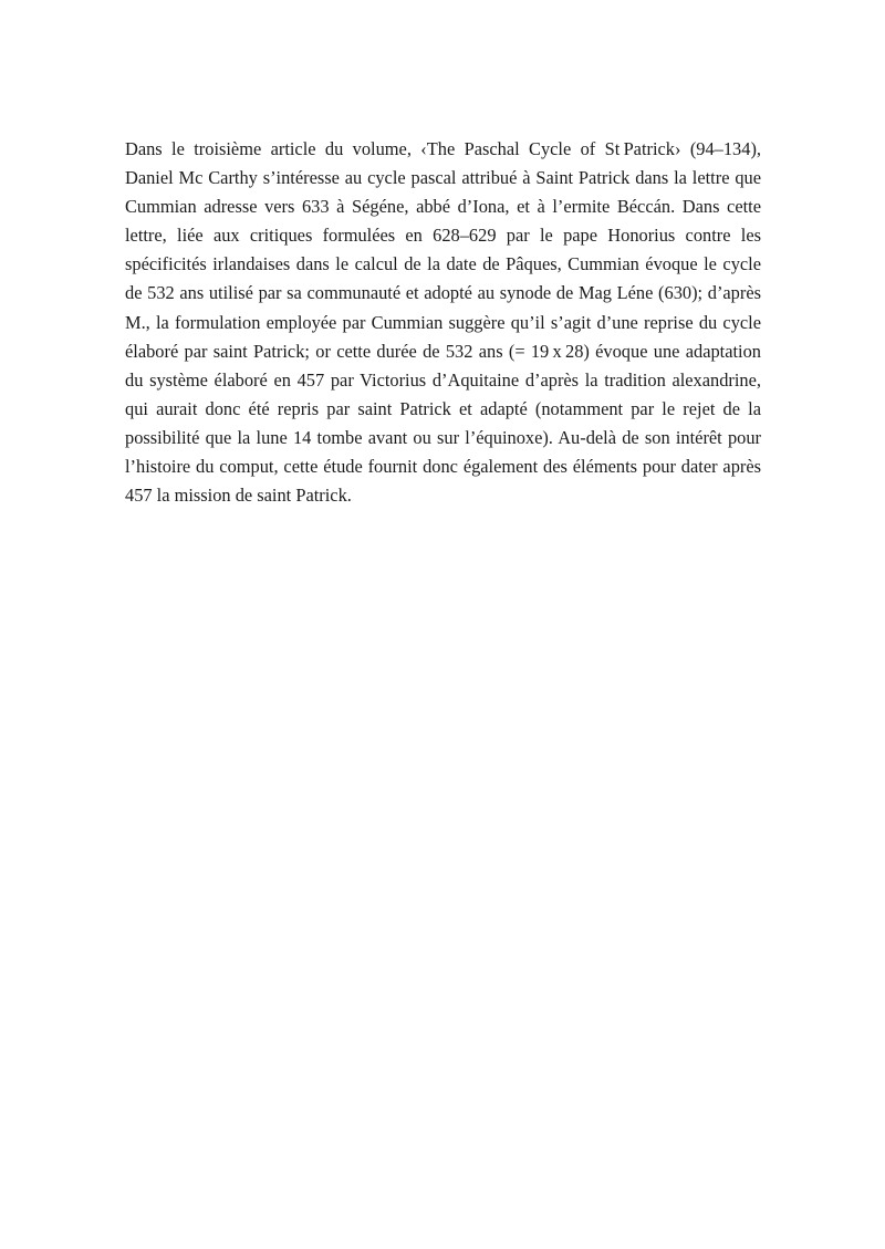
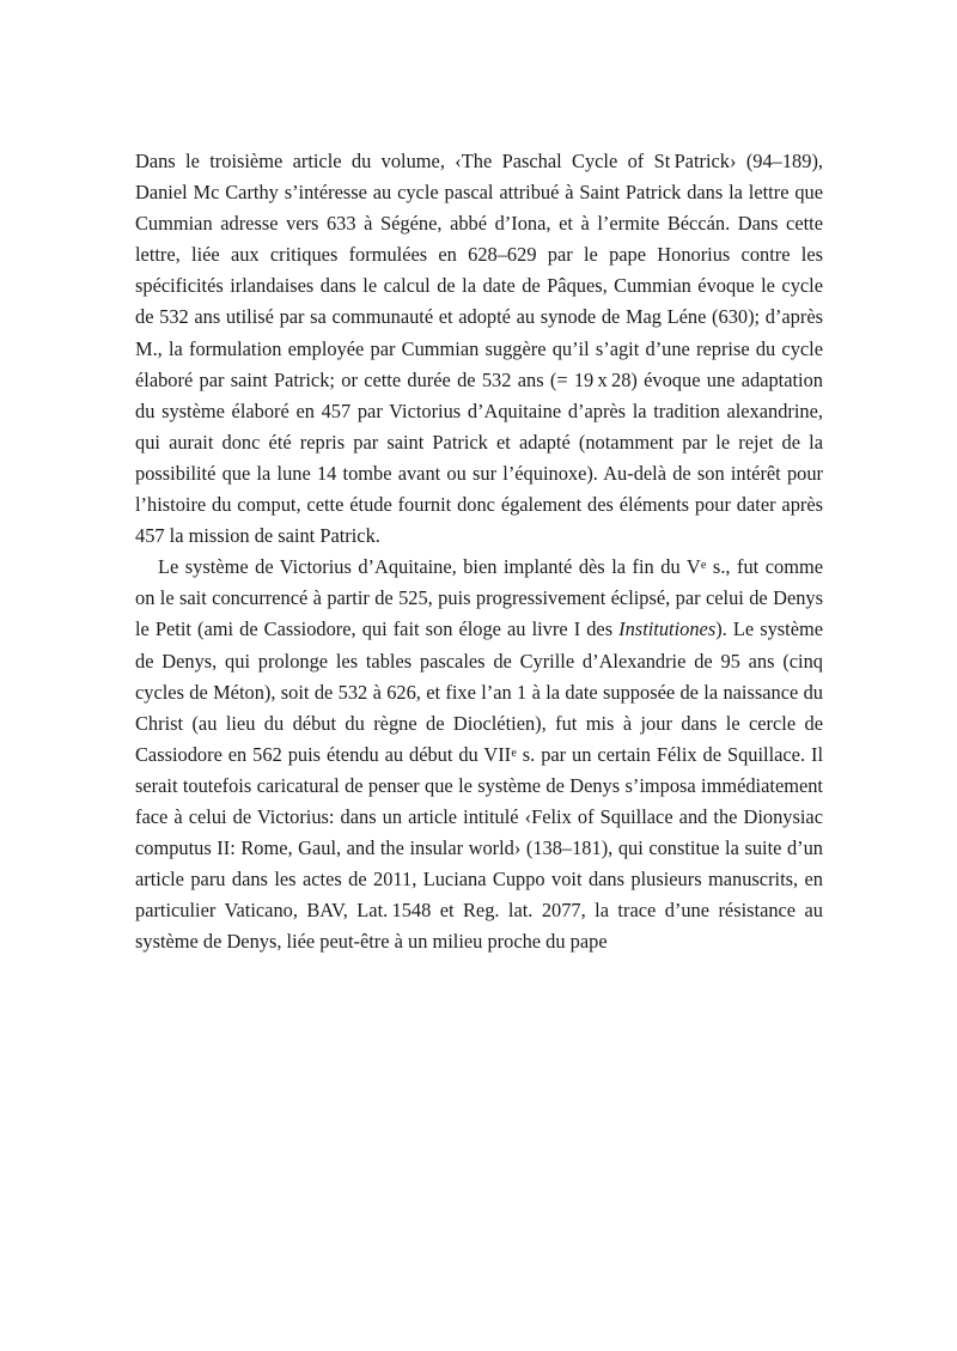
- Dans le troisième article du volume, ‹The Paschal Cycle of St Patrick› (94–134), Daniel Mc Carthy s’intéresse au cycle pascal attribué à Saint Pa­trick dans la lettre que Cummian adresse vers 633 à Ségéne, abbé d’Iona, et à l’ermite Béccán. Dans cette lettre, liée aux critiques formulées en 628–629 par le pape Honorius contre les spécificités irlandaises dans le calcul de la date de Pâques, Cummian évoque le cycle de 532 ans utilisé par sa communauté et adopté au synode de Mag Léne (630); d’après M., la formulation employée par Cummian suggère qu’il s’agit d’une reprise du cycle élaboré par saint Pa­trick; or cette durée de 532 ans (= 19 x 28) évoque une adaptation du système élaboré en 457 par Victorius d’Aquitaine d’après la tradition alexandrine, qui aurait donc été repris par saint Patrick et adapté (notamment par le rejet de la possibilité que la lune 14 tombe avant ou sur l’équinoxe). Au-delà de son inté­rêt pour l’histoire du comput, cette étude fournit donc également des éléments pour dater après 457 la mission de saint Patrick.
+ Dans le troisième article du volume, ‹The Paschal Cycle of St Patrick› (94–189), Daniel Mc Carthy s’intéresse au cycle pascal attribué à Saint Pa­trick dans la lettre que Cummian adresse vers 633 à Ségéne, abbé d’Iona, et à l’ermite Béccán. Dans cette lettre, liée aux critiques formulées en 628–629 par le pape Honorius contre les spécificités irlandaises dans le calcul de la date de Pâques, Cummian évoque le cycle de 532 ans utilisé par sa communauté et adopté au synode de Mag Léne (630); d’après M., la formulation employée par Cummian suggère qu’il s’agit d’une reprise du cycle élaboré par saint Pa­trick; or cette durée de 532 ans (= 19 x 28) évoque une adaptation du système élaboré en 457 par Victorius d’Aquitaine d’après la tradition alexandrine, qui aurait donc été repris par saint Patrick et adapté (notamment par le rejet de la possibilité que la lune 14 tombe avant ou sur l’équinoxe). Au-delà de son inté­rêt pour l’histoire du comput, cette étude fournit donc également des éléments pour dater après 457 la mission de saint Patrick.
+ Le système de Victorius d’Aquitaine, bien implanté dès la fin du Ve s., fut comme on le sait concurrencé à partir de 525, puis progressivement éclipsé, par celui de Denys le Petit (ami de Cassiodore, qui fait son éloge au livre I des Institutiones). Le système de Denys, qui prolonge les tables pascales de Cyrille d’Alexandrie de 95 ans (cinq cycles de Méton), soit de 532 à 626, et fixe l’an 1 à la date supposée de la naissance du Christ (au lieu du début du règne de Dioclétien), fut mis à jour dans le cercle de Cassiodore en 562 puis étendu au début du VIIe s. par un certain Félix de Squillace. Il serait toutefois caricatural de penser que le système de Denys s’imposa immédiatement face à celui de Victorius: dans un article intitulé ‹Felix of Squillace and the Dionysiac compu­tus II: Rome, Gaul, and the insular world› (138–181), qui constitue la suite d’un article paru dans les actes de 2011, Luciana Cuppo voit dans plusieurs manuscrits, en particulier Vaticano, BAV, Lat. 1548 et Reg. lat. 2077, la trace d’une résistance au système de Denys, liée peut-être à un milieu proche du pape
